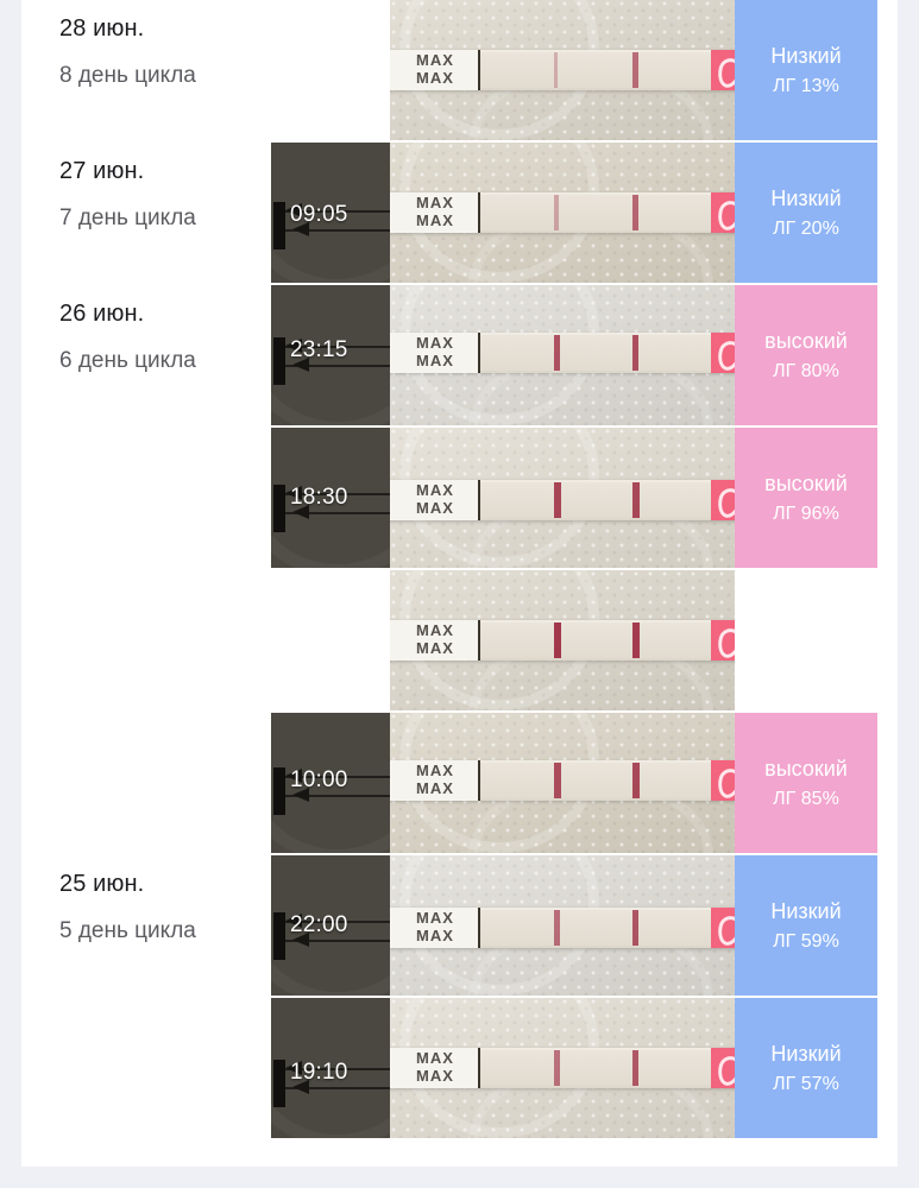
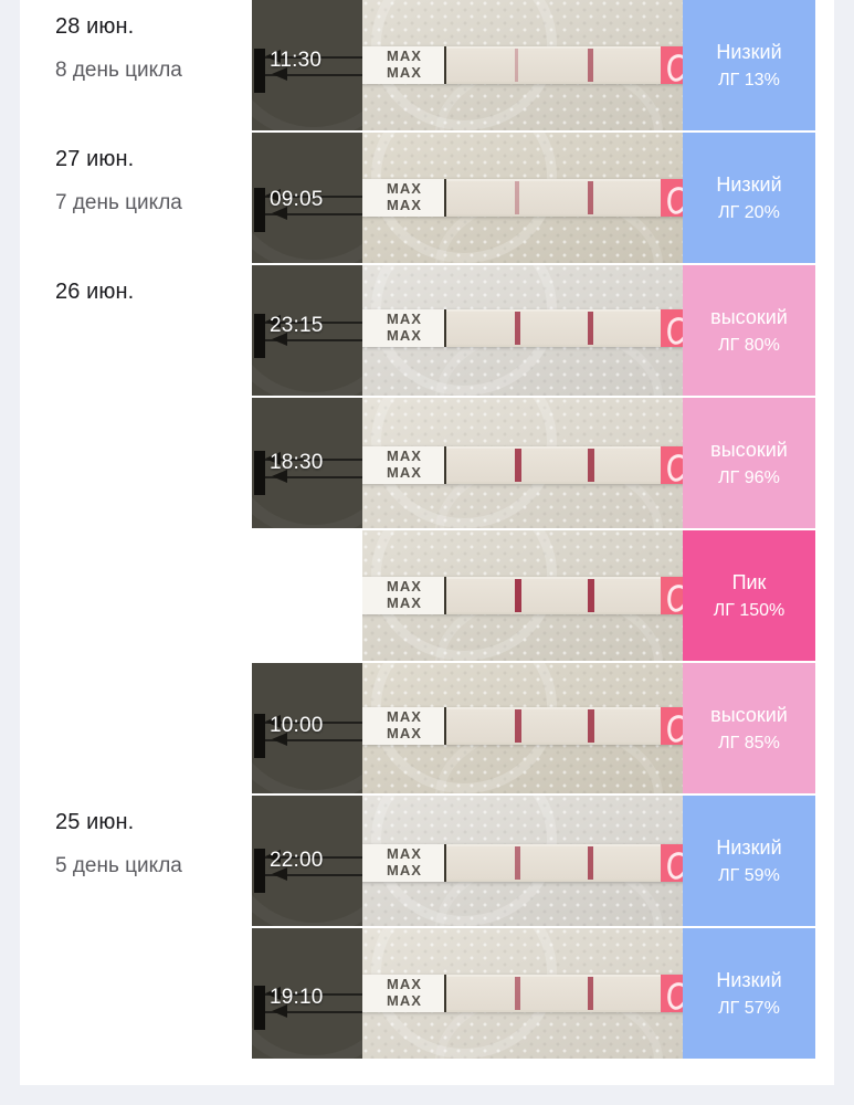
  28 июн.
  8 день цикла
+ 11:30
  MAX
  MAX
  Низкий
  ЛГ 13%
  27 июн.
  7 день цикла
  09:05
  MAX
  MAX
  Низкий
  ЛГ 20%
  26 июн.
- 6 день цикла
  23:15
  MAX
  MAX
  высокий
  ЛГ 80%
  18:30
  MAX
  MAX
  высокий
  ЛГ 96%
  MAX
  MAX
+ Пик
+ ЛГ 150%
  10:00
  MAX
  MAX
  высокий
  ЛГ 85%
  25 июн.
  5 день цикла
  22:00
  MAX
  MAX
  Низкий
  ЛГ 59%
  19:10
  MAX
  MAX
  Низкий
  ЛГ 57%
